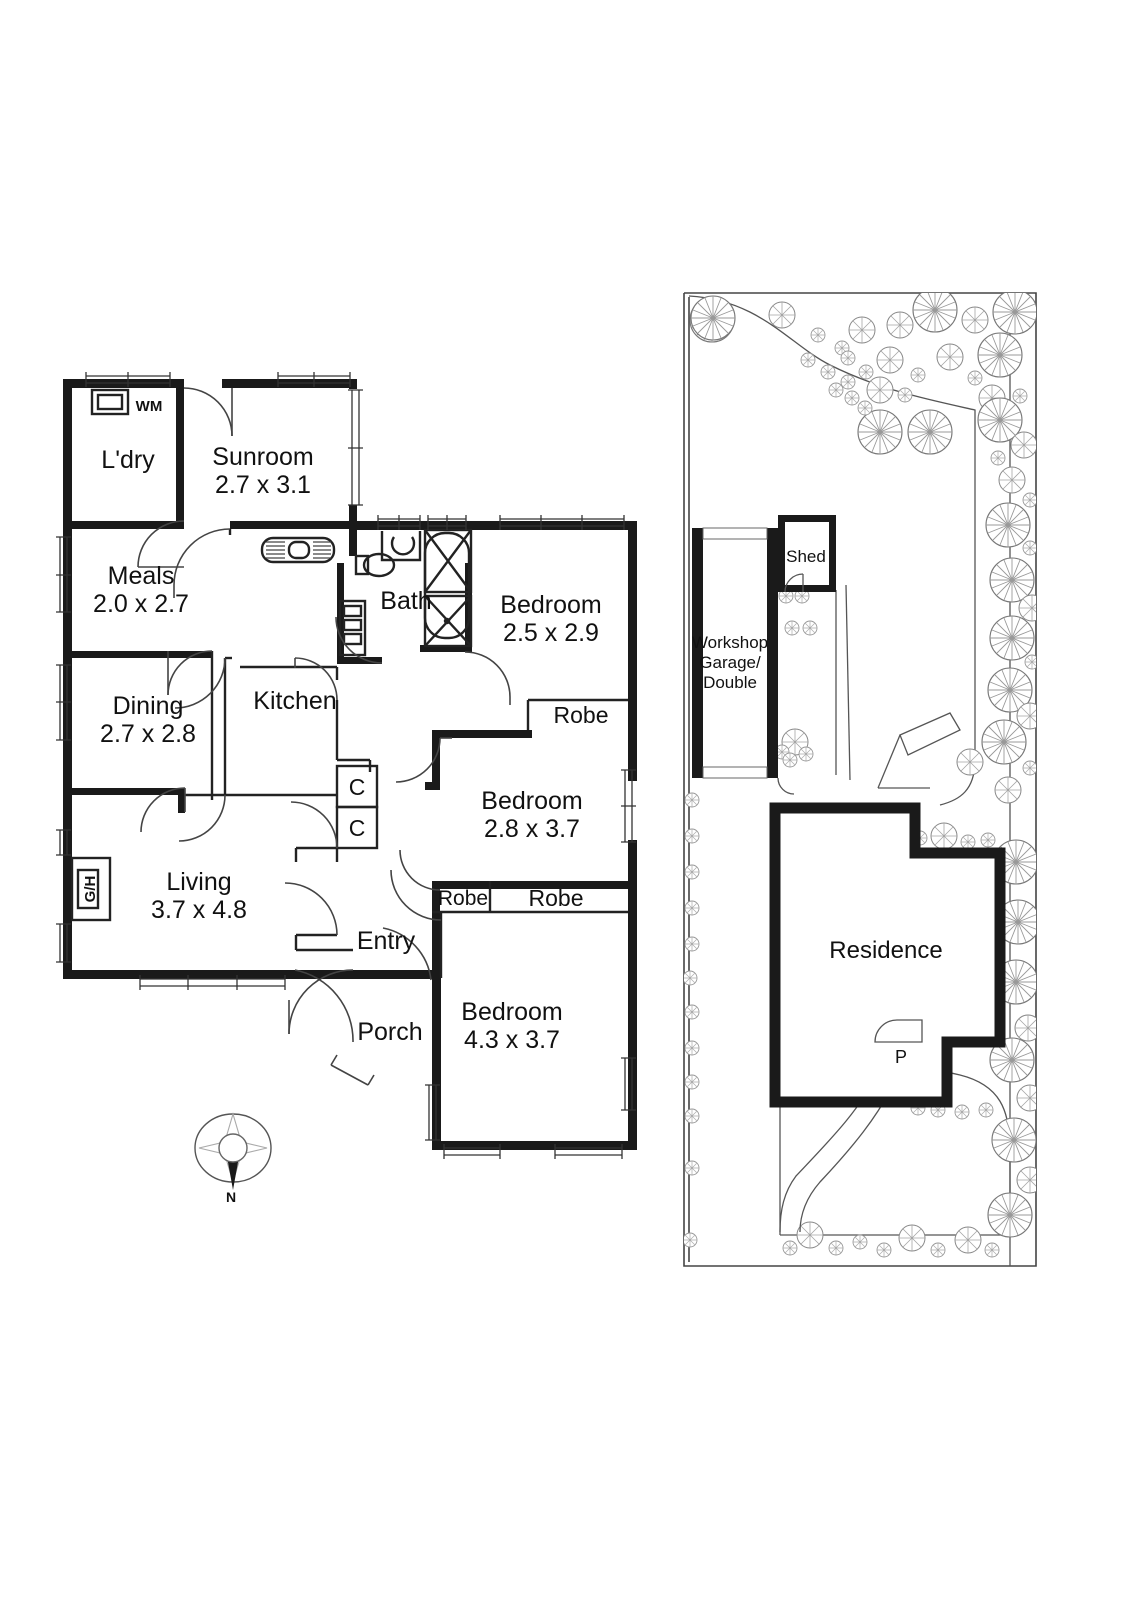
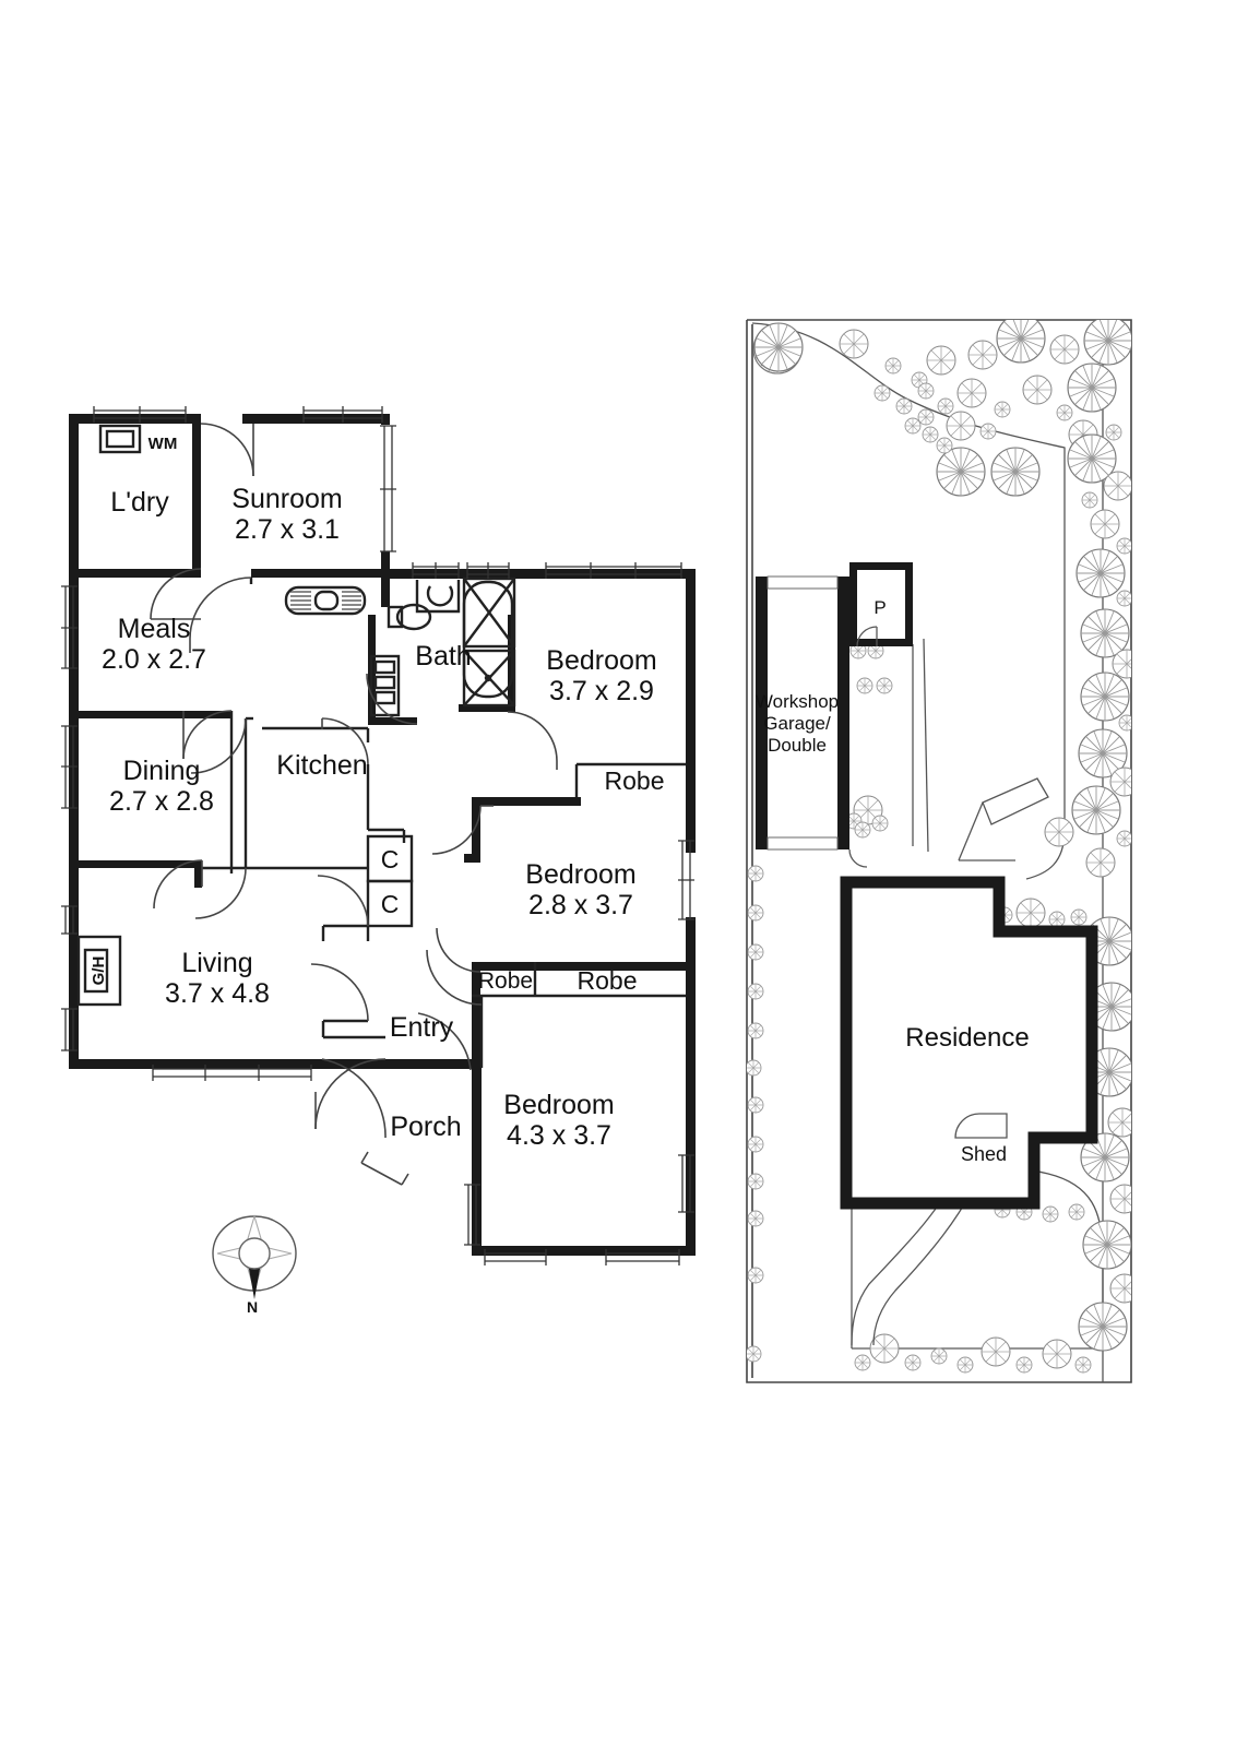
  L'dry
  Sunroom
  2.7 x 3.1
  Meals
  2.0 x 2.7
  Dining
  2.7 x 2.8
  Kitchen
  Bath
  Living
  3.7 x 4.8
  Entry
  Porch
  Bedroom
- 2.5 x 2.9
+ 3.7 x 2.9
  Bedroom
  2.8 x 3.7
  Bedroom
  4.3 x 3.7
  WM
  C
  C
  Robe
  Robe
  Robe
  N
  Workshop
  Garage/
  Double
- Shed
+ P
  Residence
- P
+ Shed
